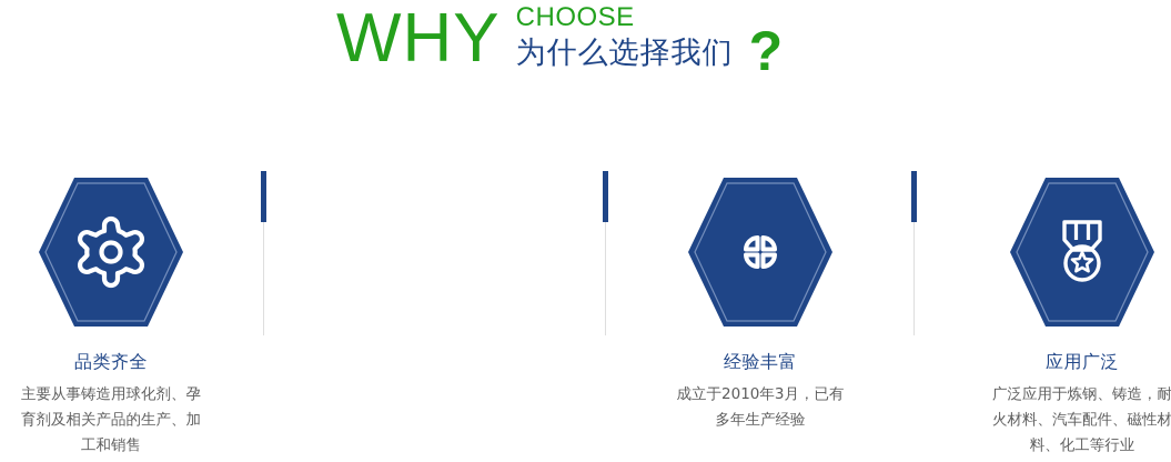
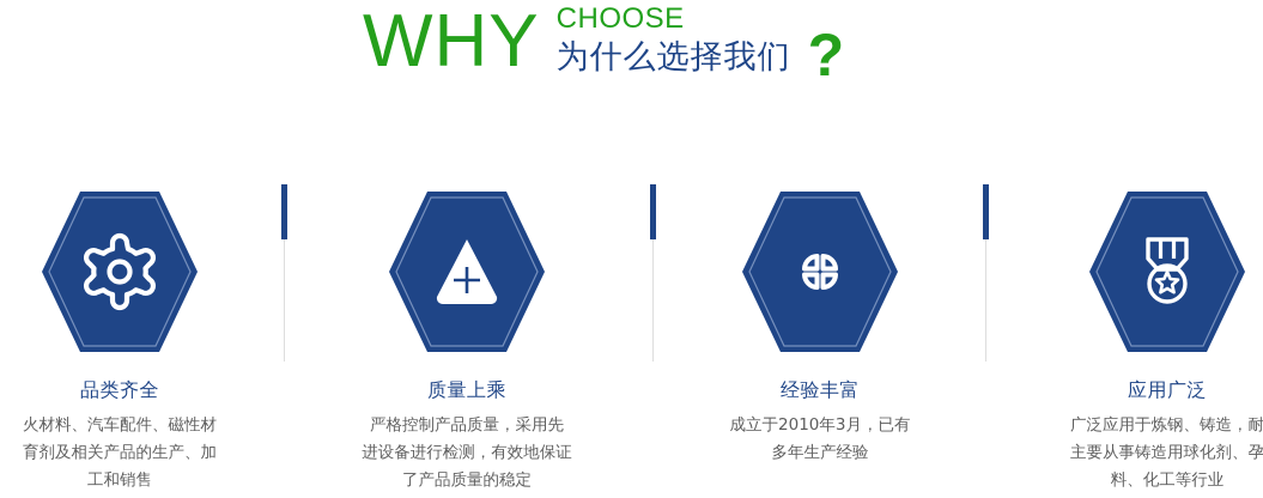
  WHY
  CHOOSE
  为什么选择我们
  ?
  品类齐全
- 主要从事铸造用球化剂、孕
+ 火材料、汽车配件、磁性材
  育剂及相关产品的生产、加
  工和销售
+ 质量上乘
+ 严格控制产品质量，采用先
+ 进设备进行检测，有效地保证
+ 了产品质量的稳定
  经验丰富
  成立于2010年3月，已有
  多年生产经验
  应用广泛
  广泛应用于炼钢、铸造，耐
- 火材料、汽车配件、磁性材
+ 主要从事铸造用球化剂、孕
  料、化工等行业
